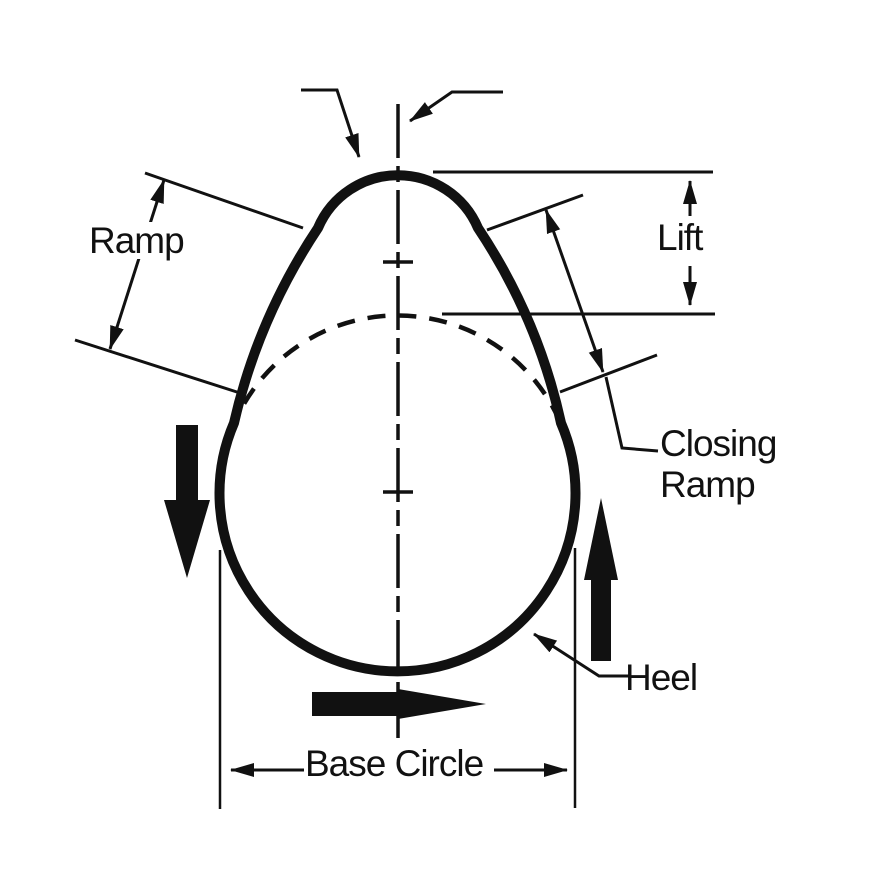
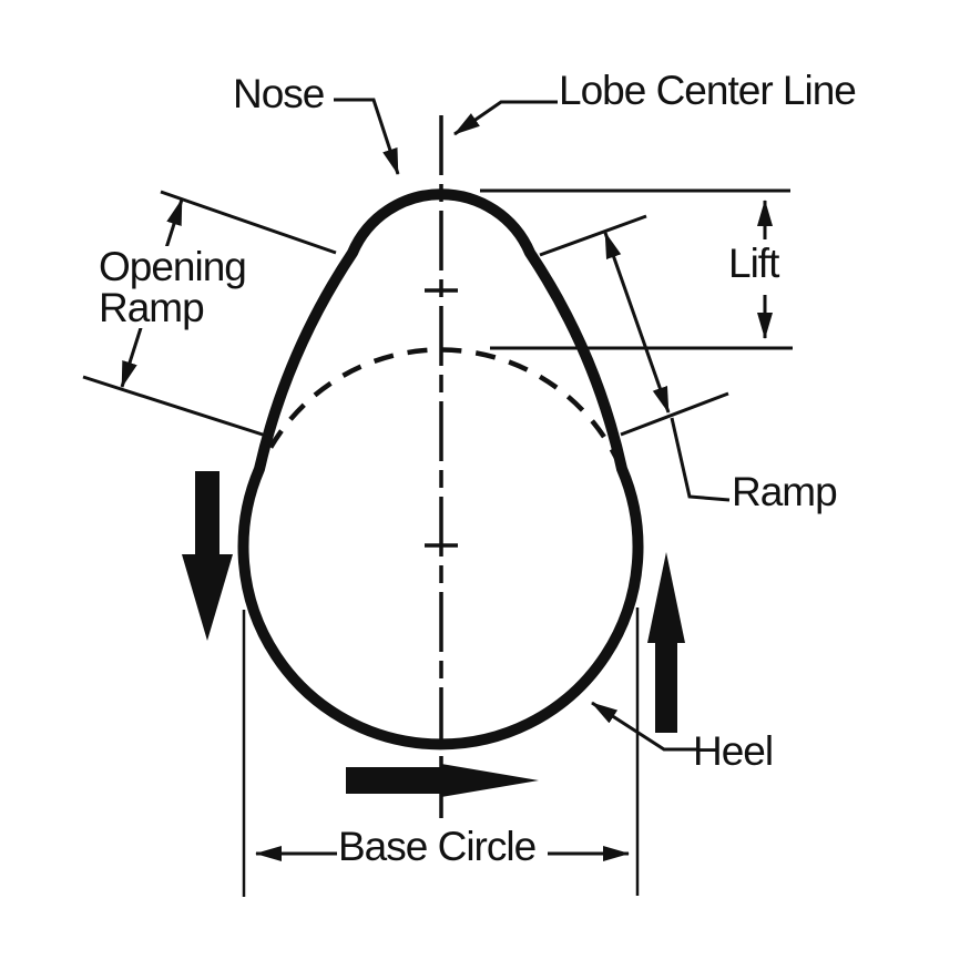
+ Nose
+ Lobe Center Line
+ Opening
  Ramp
  Lift
- Closing
  Ramp
  Heel
  Base Circle
